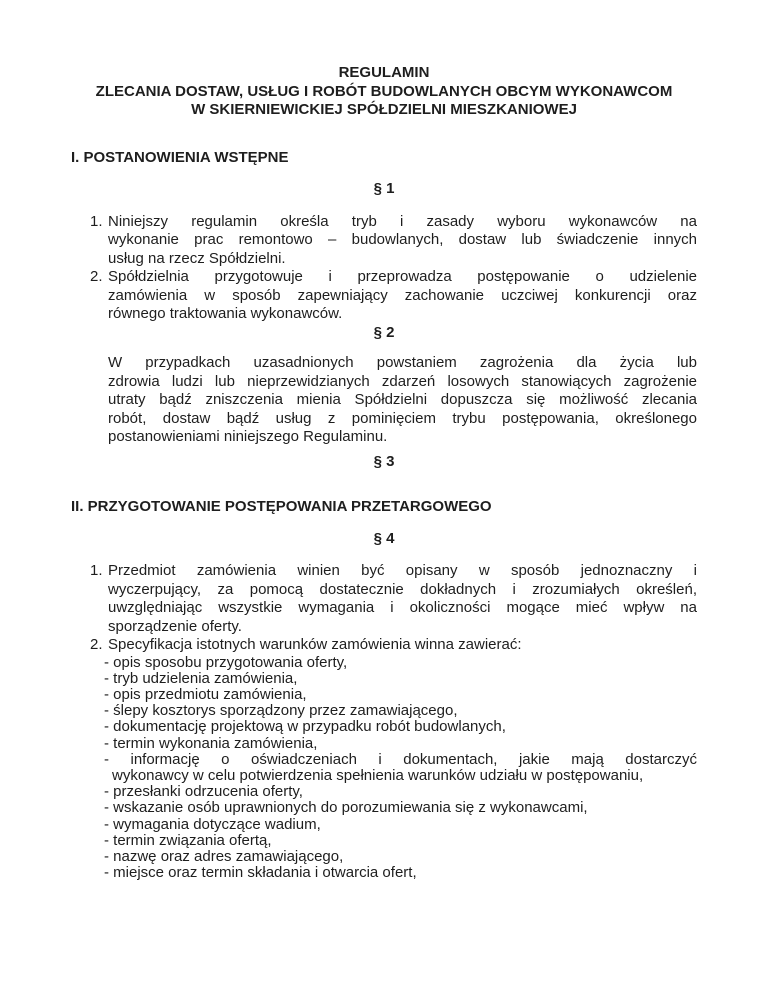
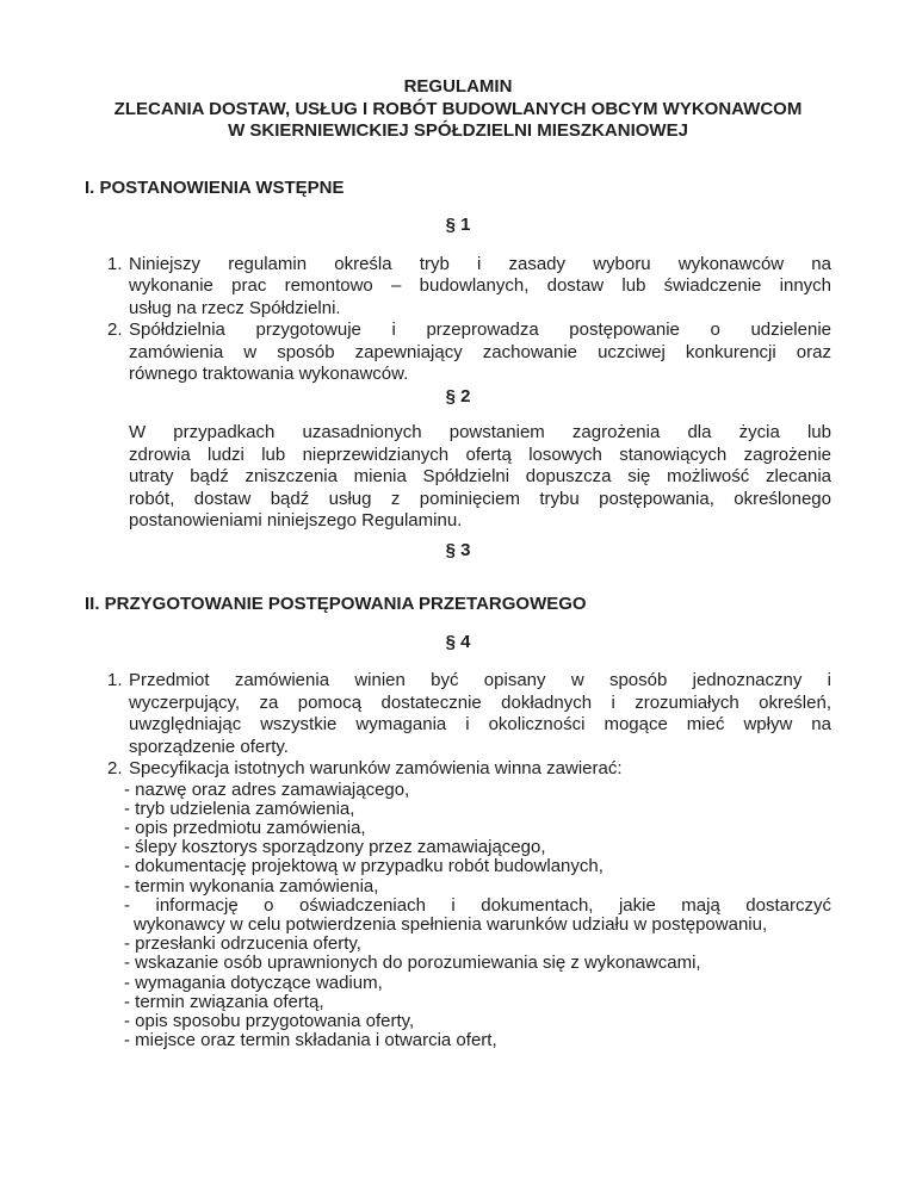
  REGULAMIN
  ZLECANIA DOSTAW, USŁUG I ROBÓT BUDOWLANYCH OBCYM WYKONAWCOM
  W SKIERNIEWICKIEJ SPÓŁDZIELNI MIESZKANIOWEJ
  I. POSTANOWIENIA WSTĘPNE
  § 1
  1.
  Niniejszy regulamin określa tryb i zasady wyboru wykonawców na
  wykonanie prac remontowo – budowlanych, dostaw lub świadczenie innych
  usług na rzecz Spółdzielni.
  2.
  Spółdzielnia przygotowuje i przeprowadza postępowanie o udzielenie
  zamówienia w sposób zapewniający zachowanie uczciwej konkurencji oraz
  równego traktowania wykonawców.
  § 2
  W przypadkach uzasadnionych powstaniem zagrożenia dla życia lub
- zdrowia ludzi lub nieprzewidzianych zdarzeń losowych stanowiących zagrożenie
+ zdrowia ludzi lub nieprzewidzianych ofertą losowych stanowiących zagrożenie
  utraty bądź zniszczenia mienia Spółdzielni dopuszcza się możliwość zlecania
  robót, dostaw bądź usług z pominięciem trybu postępowania, określonego
  postanowieniami niniejszego Regulaminu.
  § 3
  II. PRZYGOTOWANIE POSTĘPOWANIA PRZETARGOWEGO
  § 4
  1.
  Przedmiot zamówienia winien być opisany w sposób jednoznaczny i
  wyczerpujący, za pomocą dostatecznie dokładnych i zrozumiałych określeń,
  uwzględniając wszystkie wymagania i okoliczności mogące mieć wpływ na
  sporządzenie oferty.
  2.
  Specyfikacja istotnych warunków zamówienia winna zawierać:
- - opis sposobu przygotowania oferty,
+ - nazwę oraz adres zamawiającego,
  - tryb udzielenia zamówienia,
  - opis przedmiotu zamówienia,
  - ślepy kosztorys sporządzony przez zamawiającego,
  - dokumentację projektową w przypadku robót budowlanych,
  - termin wykonania zamówienia,
  - informację o oświadczeniach i dokumentach, jakie mają dostarczyć
  wykonawcy w celu potwierdzenia spełnienia warunków udziału w postępowaniu,
  - przesłanki odrzucenia oferty,
  - wskazanie osób uprawnionych do porozumiewania się z wykonawcami,
  - wymagania dotyczące wadium,
  - termin związania ofertą,
- - nazwę oraz adres zamawiającego,
+ - opis sposobu przygotowania oferty,
  - miejsce oraz termin składania i otwarcia ofert,
